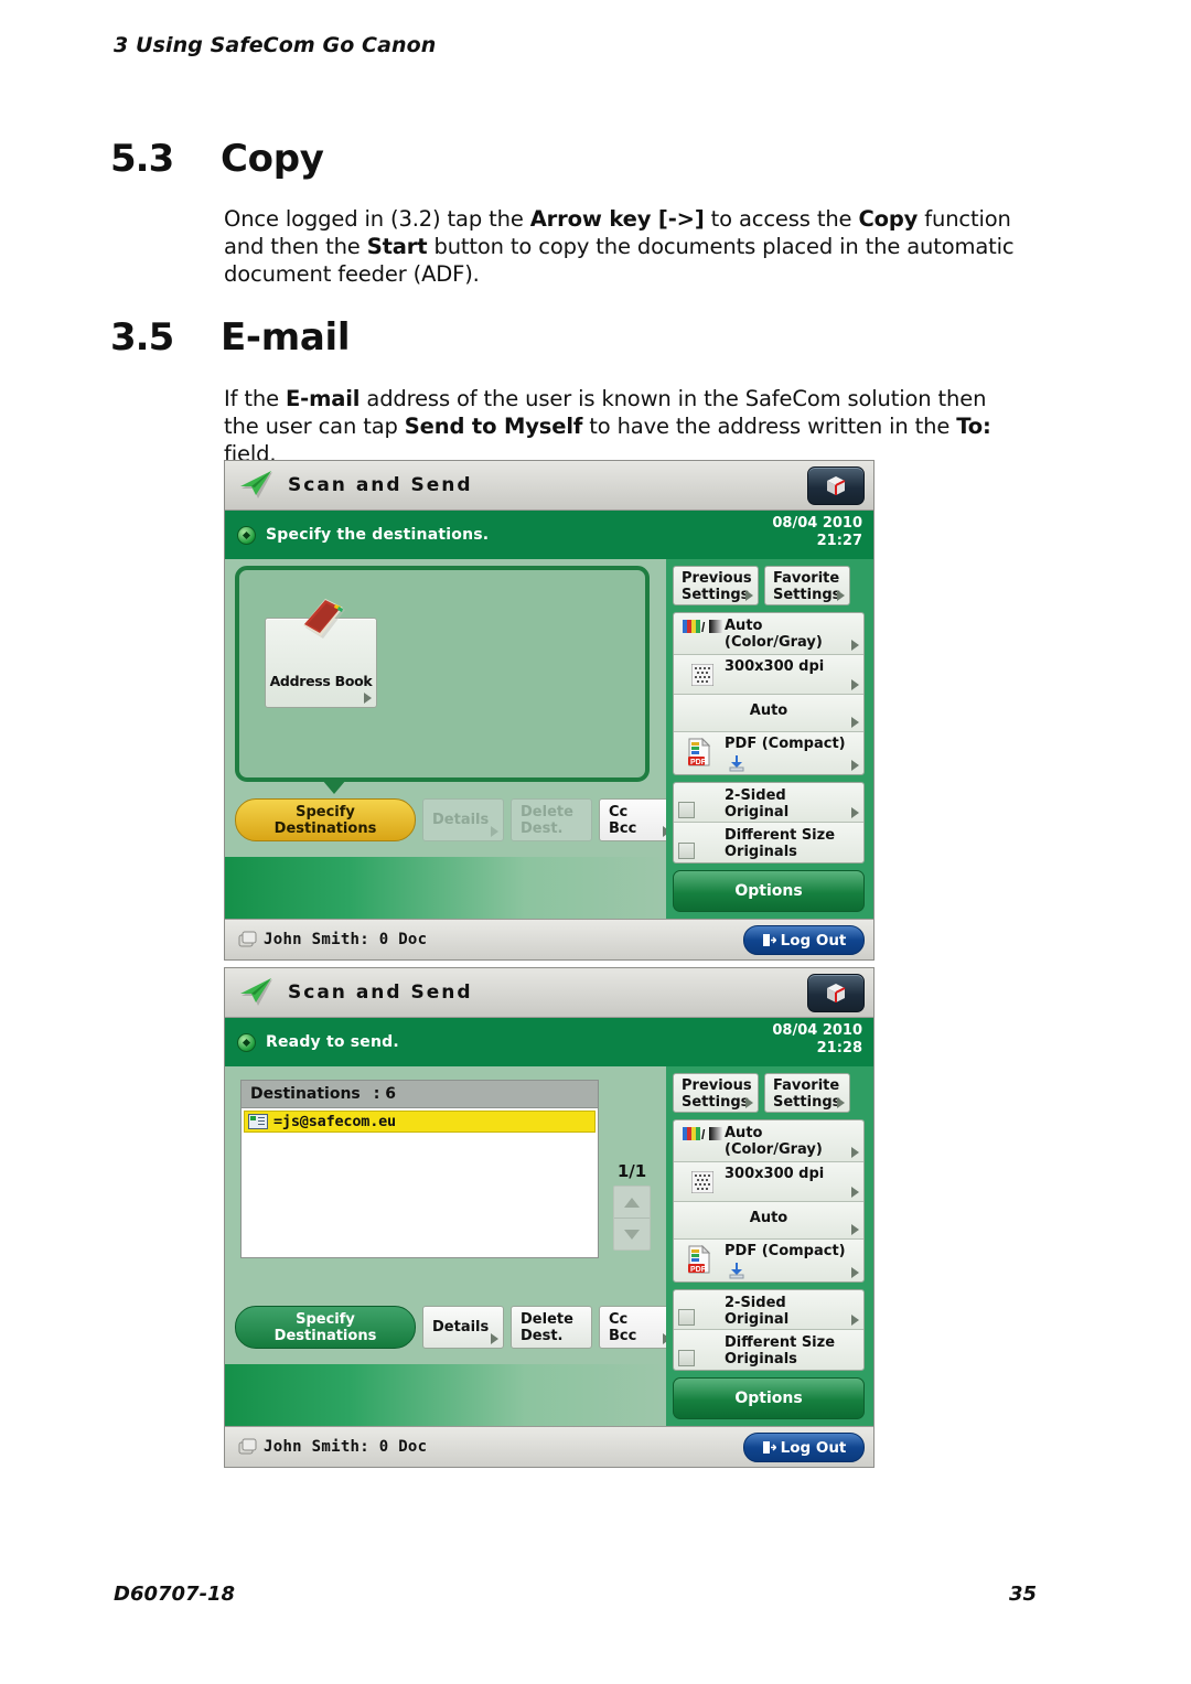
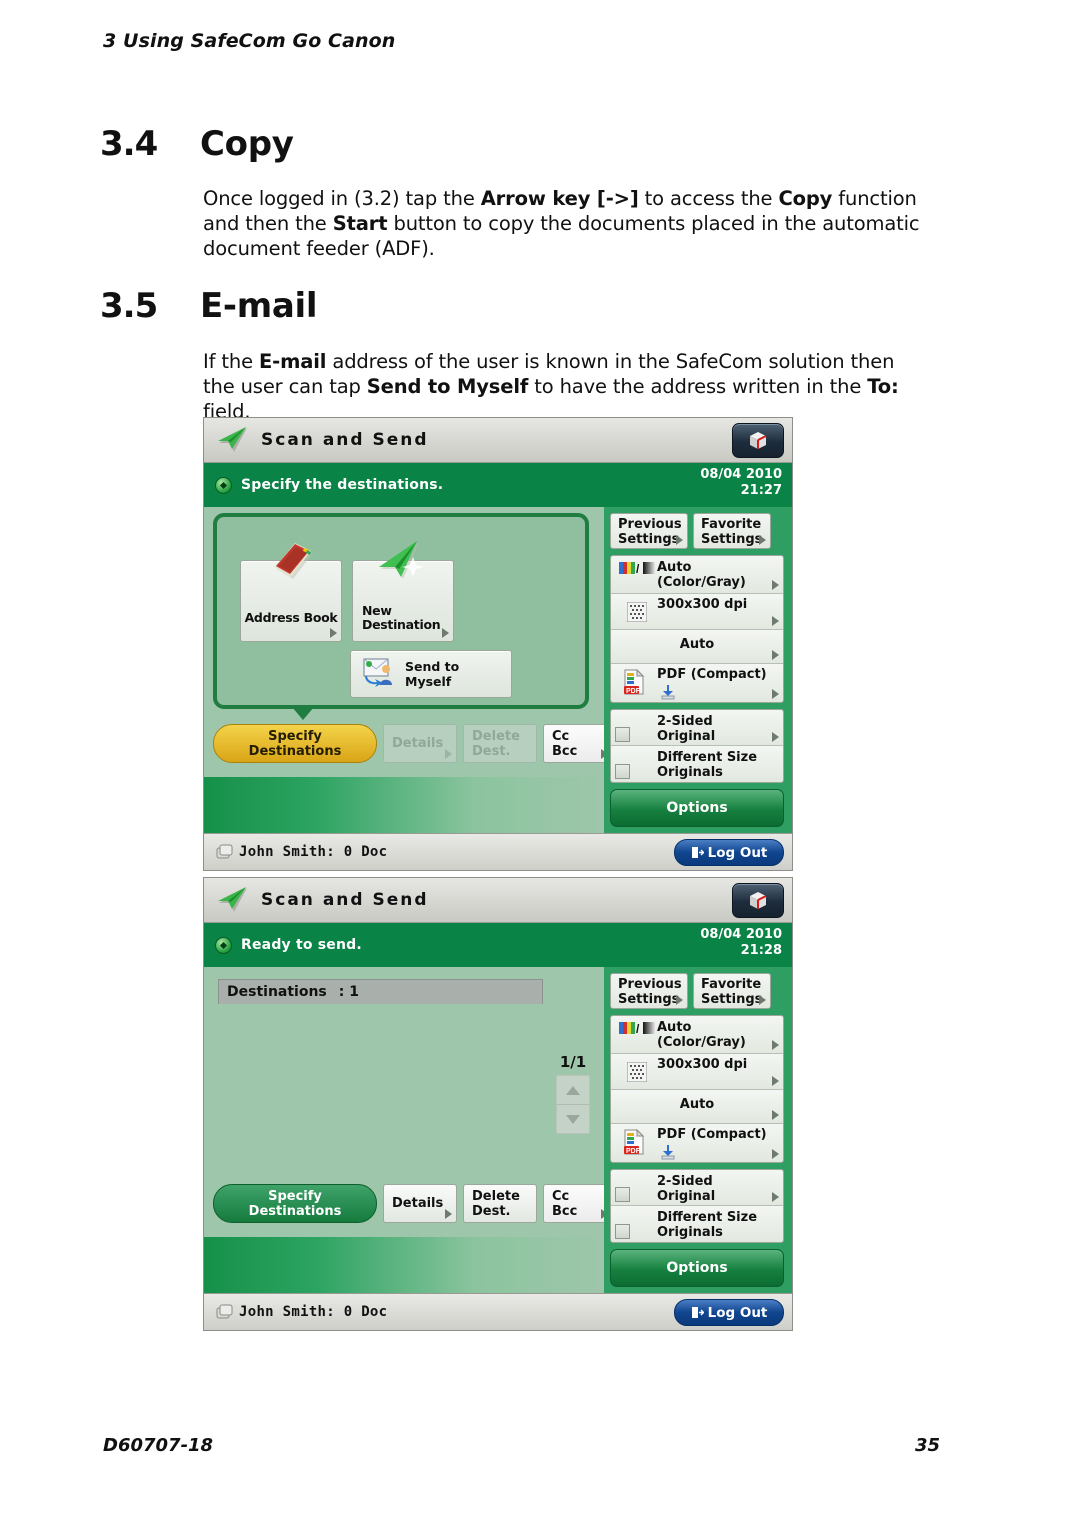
  3 Using SafeCom Go Canon
- 5.3
+ 3.4
  Copy
  Once logged in (3.2) tap the Arrow key [->] to access the Copy function and then the Start button to copy the documents placed in the automatic document feeder (ADF).
  3.5
  E-mail
  If the E-mail address of the user is known in the SafeCom solution then the user can tap Send to Myself to have the address written in the To: field.
  Scan and Send
  Specify the destinations.
  08/04 2010
  21:27
  Address Book
+ New
+ Destination
+ Send to
+ Myself
  Specify
  Destinations
  Details
  Delete
  Dest.
  Cc
  Bcc
  Previous
  Settings
  Favorite
  Settings
  /
  Auto
  (Color/Gray)
  300x300 dpi
  Auto
  PDF (Compact)
  2-Sided
  Original
  Different Size
  Originals
  Options
  John Smith: 0 Doc
  Log Out
  Scan and Send
  Ready to send.
  08/04 2010
  21:28
  Destinations
- : 6
+ : 1
- =js@safecom.eu
  1/1
  Specify
  Destinations
  Details
  Delete
  Dest.
  Cc
  Bcc
  Previous
  Settings
  Favorite
  Settings
  /
  Auto
  (Color/Gray)
  300x300 dpi
  Auto
  PDF (Compact)
  2-Sided
  Original
  Different Size
  Originals
  Options
  John Smith: 0 Doc
  Log Out
  D60707-18
  35
